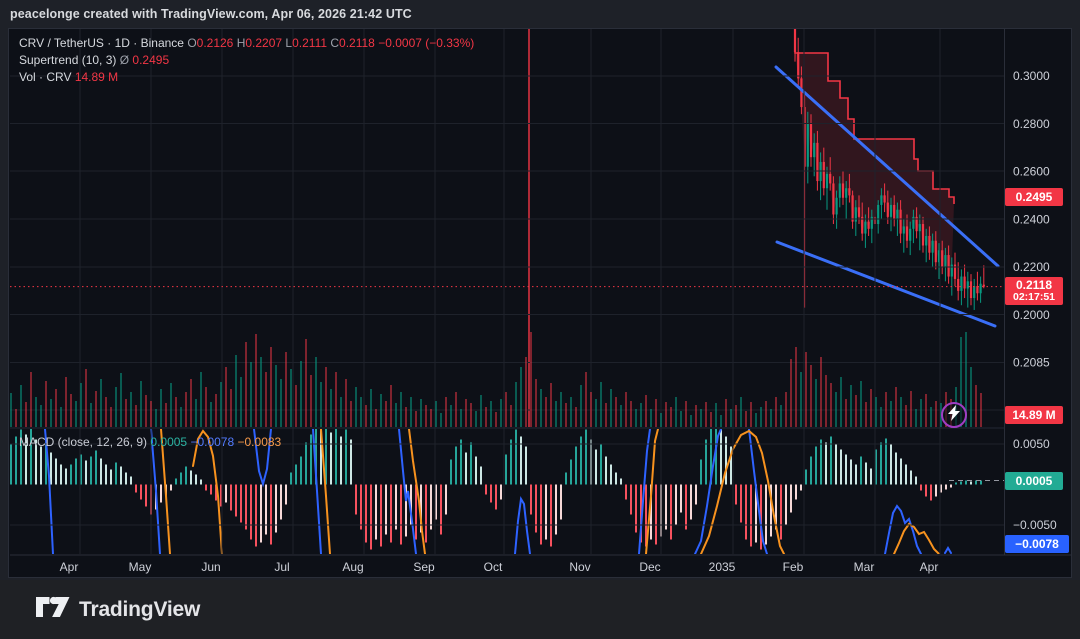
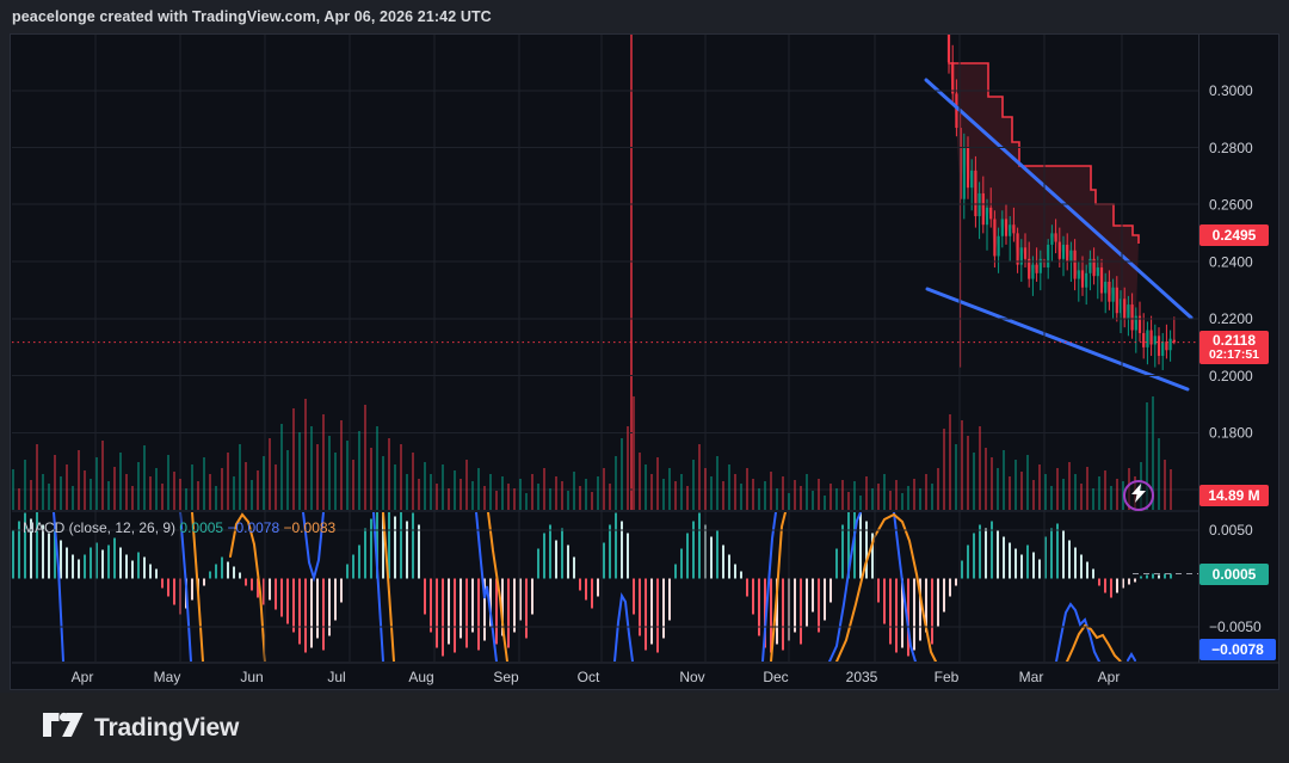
  peacelonge created with TradingView.com, Apr 06, 2026 21:42 UTC
  0.3000
  0.2800
  0.2600
  0.2400
  0.2200
  0.2000
- 0.2085
+ 0.1800
  0.0050
  −0.0050
  Apr
  May
  Jun
  Jul
  Aug
  Sep
  Oct
  Nov
  Dec
  2035
  Feb
  Mar
  Apr
- CRV / TetherUS · 1D · Binance O0.2126 H0.2207 L0.2111 C0.2118 −0.0007 (−0.33%)
- Supertrend (10, 3) Ø 0.2495
- Vol · CRV 14.89 M
  MACD (close, 12, 26, 9) 0.0005 −0.0078 −0.0083
  0.2495
  0.2118
  02:17:51
  14.89 M
  0.0005
  −0.0078
  TradingView
